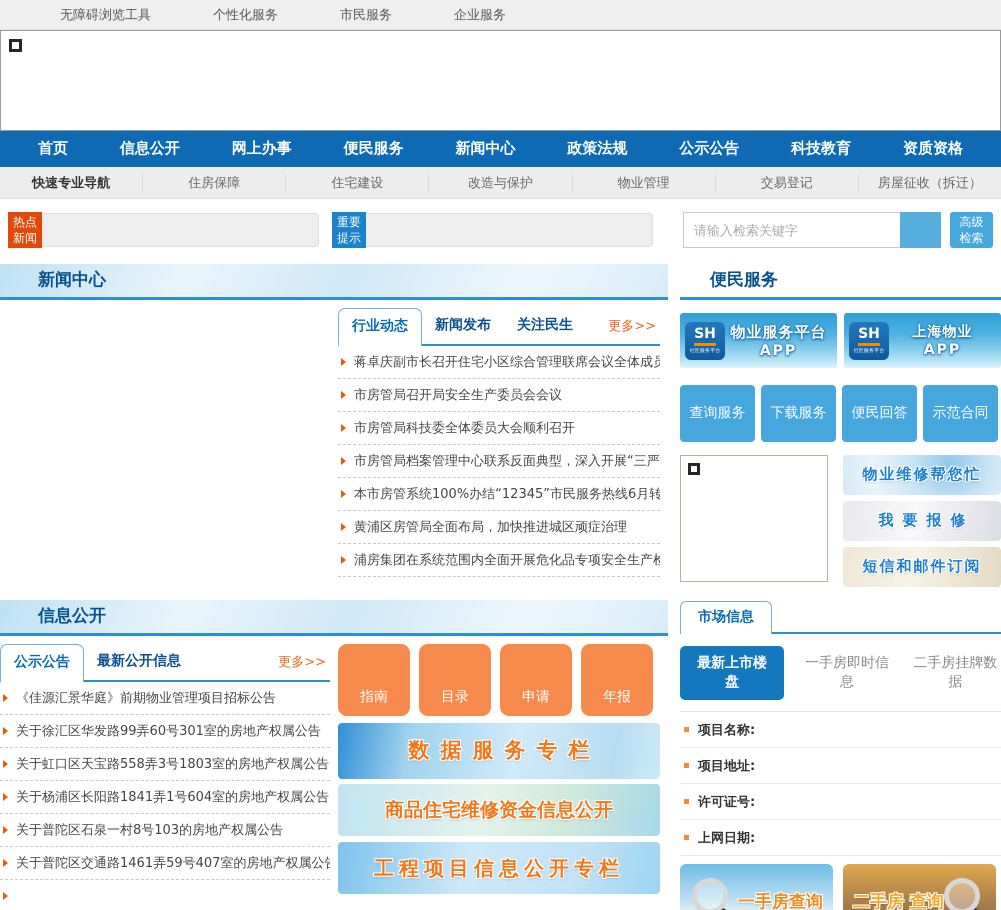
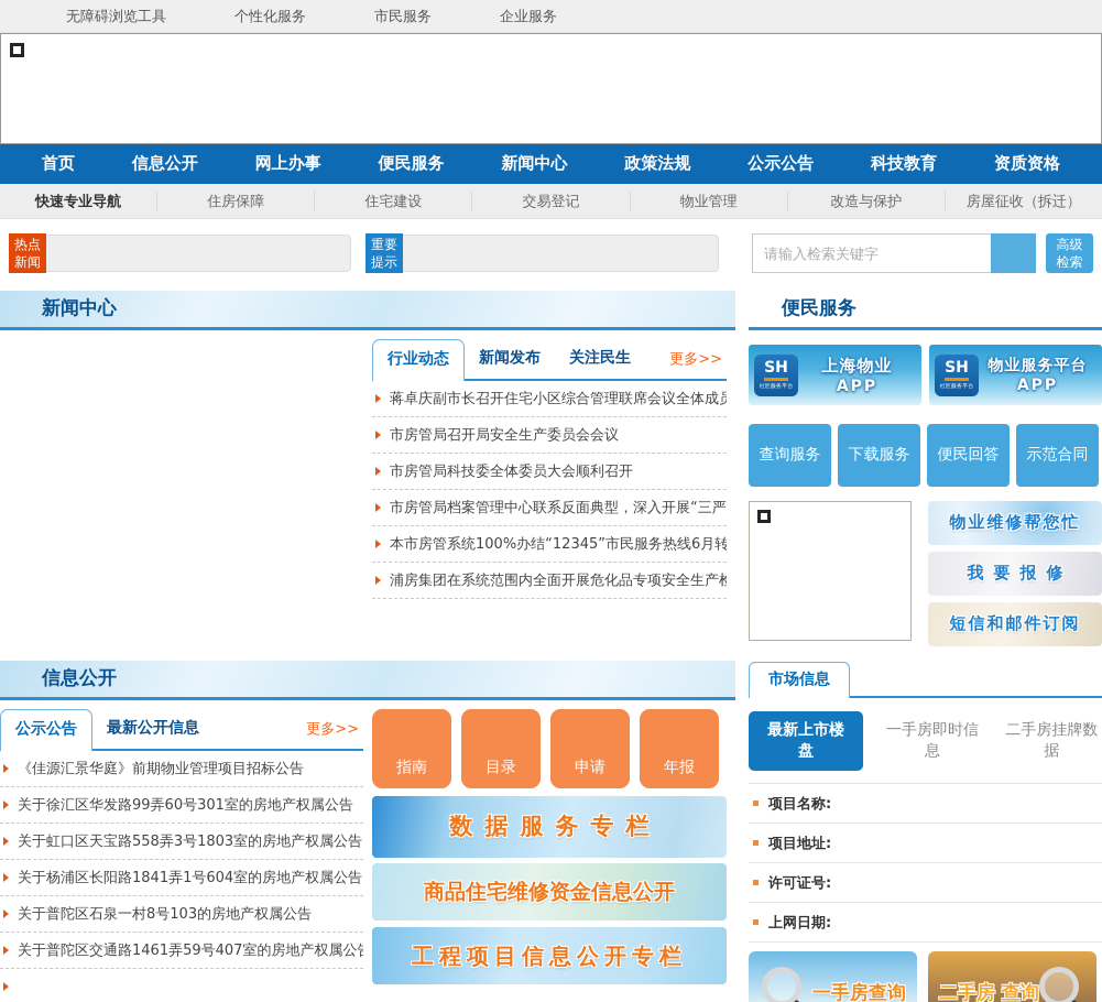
  无障碍浏览工具
  个性化服务
  市民服务
  企业服务
  首页
  信息公开
  网上办事
  便民服务
  新闻中心
  政策法规
  公示公告
  科技教育
  资质资格
  快速专业导航
  住房保障
  住宅建设
- 改造与保护
+ 交易登记
  物业管理
- 交易登记
+ 改造与保护
  房屋征收（拆迁）
  热点新闻
  重要提示
  请输入检索关键字
  高级检索
  新闻中心
  行业动态
  新闻发布
  关注民生
  更多>>
  蒋卓庆副市长召开住宅小区综合管理联席会议全体成员
  市房管局召开局安全生产委员会会议
  市房管局科技委全体委员大会顺利召开
  市房管局档案管理中心联系反面典型，深入开展“三严
  本市房管系统100%办结“12345”市民服务热线6月转
- 黄浦区房管局全面布局，加快推进城区顽症治理
  浦房集团在系统范围内全面开展危化品专项安全生产检
  信息公开
  公示公告
  最新公开信息
  更多>>
  《佳源汇景华庭》前期物业管理项目招标公告
  关于徐汇区华发路99弄60号301室的房地产权属公告
  关于虹口区天宝路558弄3号1803室的房地产权属公告
  关于杨浦区长阳路1841弄1号604室的房地产权属公告
  关于普陀区石泉一村8号103的房地产权属公告
  关于普陀区交通路1461弄59号407室的房地产权属公
  指南
  目录
  申请
  年报
  数据服务专栏
  商品住宅维修资金信息公开
  工程项目信息公开专栏
  便民服务
  SH
- 物业服务平台
+ 上海物业
  APP
  SH
- 上海物业
+ 物业服务平台
  APP
  查询服务
  下载服务
  便民回答
  示范合同
  物业维修帮您忙
  我要报修
  短信和邮件订阅
  市场信息
  最新上市楼盘
  一手房即时信息
  二手房挂牌数据
  项目名称:
  项目地址:
  许可证号:
  上网日期:
  一手房查询
  二手房 查询
